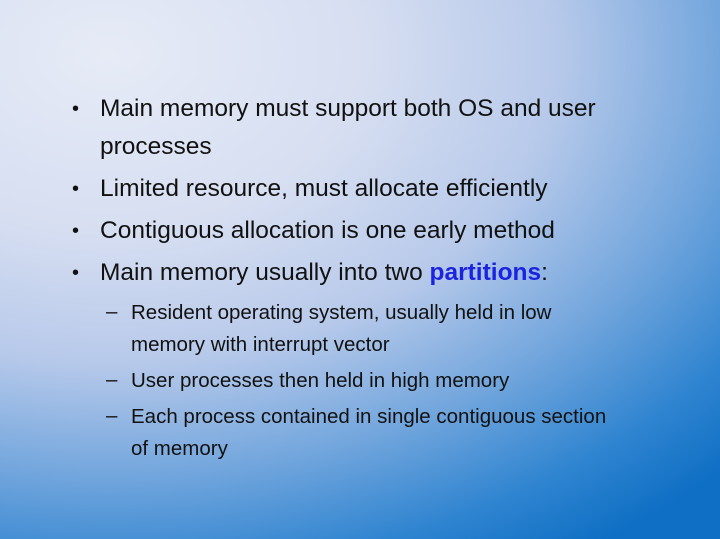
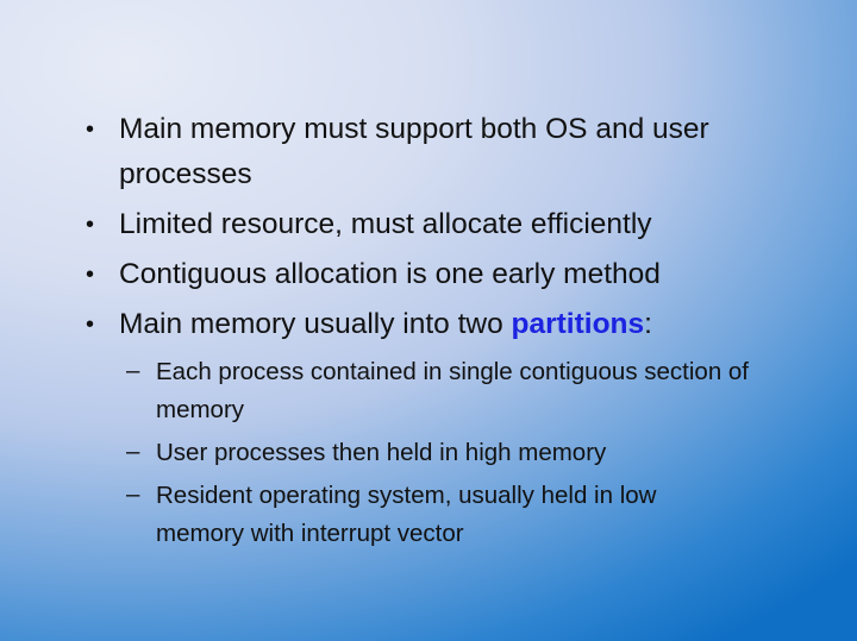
  •
  Main memory must support both OS and user processes
  •
  Limited resource, must allocate efficiently
  •
  Contiguous allocation is one early method
  •
  Main memory usually into two partitions:
  –
- Resident operating system, usually held in low memory with interrupt vector
+ Each process contained in single contiguous section of memory
  –
  User processes then held in high memory
  –
- Each process contained in single contiguous section of memory
+ Resident operating system, usually held in low memory with interrupt vector
